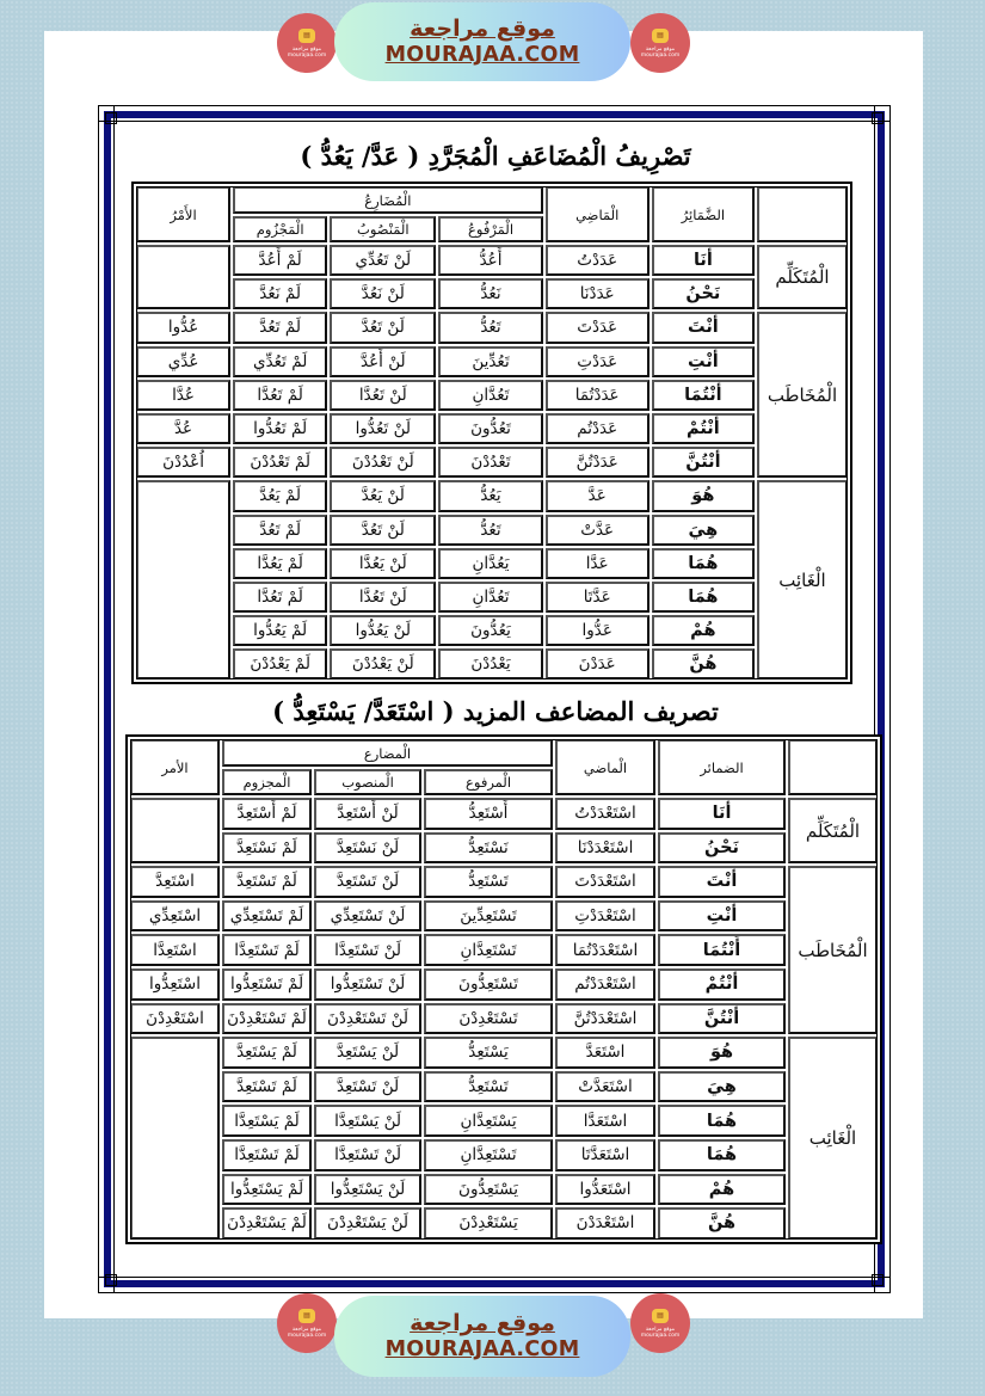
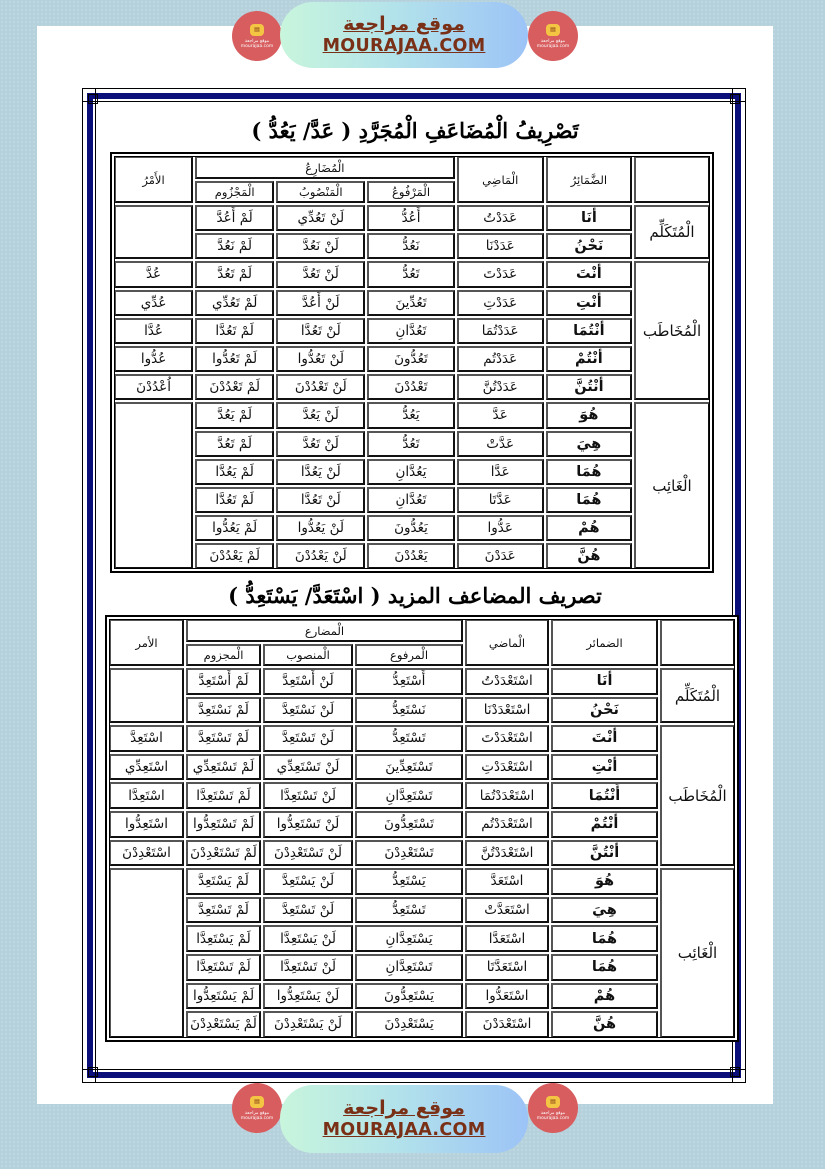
  موقع مراجعة
  MOURAJAA.COM
  تَصْرِيفُ الْمُضَاعَفِ الْمُجَرَّدِ ( عَدَّ/ يَعُدُّ )
  	الضَّمَائِرُ	الْمَاضِي	الْمُضَارِعُ	الأَمْرُ
  الْمَرْفُوعُ	الْمَنْصُوبُ	الْمَجْزُوم
  الْمُتَكَلِّم	أَنَا	عَدَدْتُ	أَعُدُّ	لَنْ تَعُدِّي	لَمْ أَعُدَّ
  نَحْنُ	عَدَدْنَا	نَعُدُّ	لَنْ نَعُدَّ	لَمْ نَعُدَّ
- الْمُخَاطَب	أَنْتَ	عَدَدْتَ	تَعُدُّ	لَنْ تَعُدَّ	لَمْ تَعُدَّ	عُدُّوا
+ الْمُخَاطَب	أَنْتَ	عَدَدْتَ	تَعُدُّ	لَنْ تَعُدَّ	لَمْ تَعُدَّ	عُدَّ
  أَنْتِ	عَدَدْتِ	تَعُدِّينَ	لَنْ أَعُدَّ	لَمْ تَعُدِّي	عُدِّي
  أَنْتُمَا	عَدَدْتُمَا	تَعُدَّانِ	لَنْ تَعُدَّا	لَمْ تَعُدَّا	عُدَّا
- أَنْتُمْ	عَدَدْتُم	تَعُدُّونَ	لَنْ تَعُدُّوا	لَمْ تَعُدُّوا	عُدَّ
+ أَنْتُمْ	عَدَدْتُم	تَعُدُّونَ	لَنْ تَعُدُّوا	لَمْ تَعُدُّوا	عُدُّوا
  أَنْتُنَّ	عَدَدْتُنَّ	تَعْدُدْنَ	لَنْ تَعْدُدْنَ	لَمْ تَعْدُدْنَ	اُعْدُدْنَ
  الْغَائِب	هُوَ	عَدَّ	يَعُدُّ	لَنْ يَعُدَّ	لَمْ يَعُدَّ
  هِيَ	عَدَّتْ	تَعُدُّ	لَنْ تَعُدَّ	لَمْ تَعُدَّ
  هُمَا	عَدَّا	يَعُدَّانِ	لَنْ يَعُدَّا	لَمْ يَعُدَّا
  هُمَا	عَدَّتَا	تَعُدَّانِ	لَنْ تَعُدَّا	لَمْ تَعُدَّا
  هُمْ	عَدُّوا	يَعُدُّونَ	لَنْ يَعُدُّوا	لَمْ يَعُدُّوا
  هُنَّ	عَدَدْنَ	يَعْدُدْنَ	لَنْ يَعْدُدْنَ	لَمْ يَعْدُدْنَ
  تصريف المضاعف المزيد ( اسْتَعَدَّ/ يَسْتَعِدُّ )
  	الضمائر	الْماضي	الْمضارع	الأمر
  الْمرفوع	الْمنصوب	الْمجزوم
  الْمُتَكَلِّم	أَنَا	اسْتَعْدَدْتُ	أَسْتَعِدُّ	لَنْ أَسْتَعِدَّ	لَمْ أَسْتَعِدَّ
  نَحْنُ	اسْتَعْدَدْنَا	نَسْتَعِدُّ	لَنْ نَسْتَعِدَّ	لَمْ نَسْتَعِدَّ
  الْمُخَاطَب	أَنْتَ	اسْتَعْدَدْتَ	تَسْتَعِدُّ	لَنْ تَسْتَعِدَّ	لَمْ تَسْتَعِدَّ	اسْتَعِدَّ
  أَنْتِ	اسْتَعْدَدْتِ	تَسْتَعِدِّينَ	لَنْ تَسْتَعِدِّي	لَمْ تَسْتَعِدِّي	اسْتَعِدِّي
  أَنْتُمَا	اسْتَعْدَدْتُمَا	تَسْتَعِدَّانِ	لَنْ تَسْتَعِدَّا	لَمْ تَسْتَعِدَّا	اسْتَعِدَّا
  أَنْتُمْ	اسْتَعْدَدْتُم	تَسْتَعِدُّونَ	لَنْ تَسْتَعِدُّوا	لَمْ تَسْتَعِدُّوا	اسْتَعِدُّوا
  أَنْتُنَّ	اسْتَعْدَدْتُنَّ	تَسْتَعْدِدْنَ	لَنْ تَسْتَعْدِدْنَ	لَمْ تَسْتَعْدِدْنَ	اسْتَعْدِدْنَ
  الْغَائِب	هُوَ	اسْتَعَدَّ	يَسْتَعِدُّ	لَنْ يَسْتَعِدَّ	لَمْ يَسْتَعِدَّ
  هِيَ	اسْتَعَدَّتْ	تَسْتَعِدُّ	لَنْ تَسْتَعِدَّ	لَمْ تَسْتَعِدَّ
  هُمَا	اسْتَعَدَّا	يَسْتَعِدَّانِ	لَنْ يَسْتَعِدَّا	لَمْ يَسْتَعِدَّا
  هُمَا	اسْتَعَدَّتَا	تَسْتَعِدَّانِ	لَنْ تَسْتَعِدَّا	لَمْ تَسْتَعِدَّا
  هُمْ	اسْتَعَدُّوا	يَسْتَعِدُّونَ	لَنْ يَسْتَعِدُّوا	لَمْ يَسْتَعِدُّوا
  هُنَّ	اسْتَعْدَدْنَ	يَسْتَعْدِدْنَ	لَنْ يَسْتَعْدِدْنَ	لَمْ يَسْتَعْدِدْنَ
  موقع مراجعة
  MOURAJAA.COM
